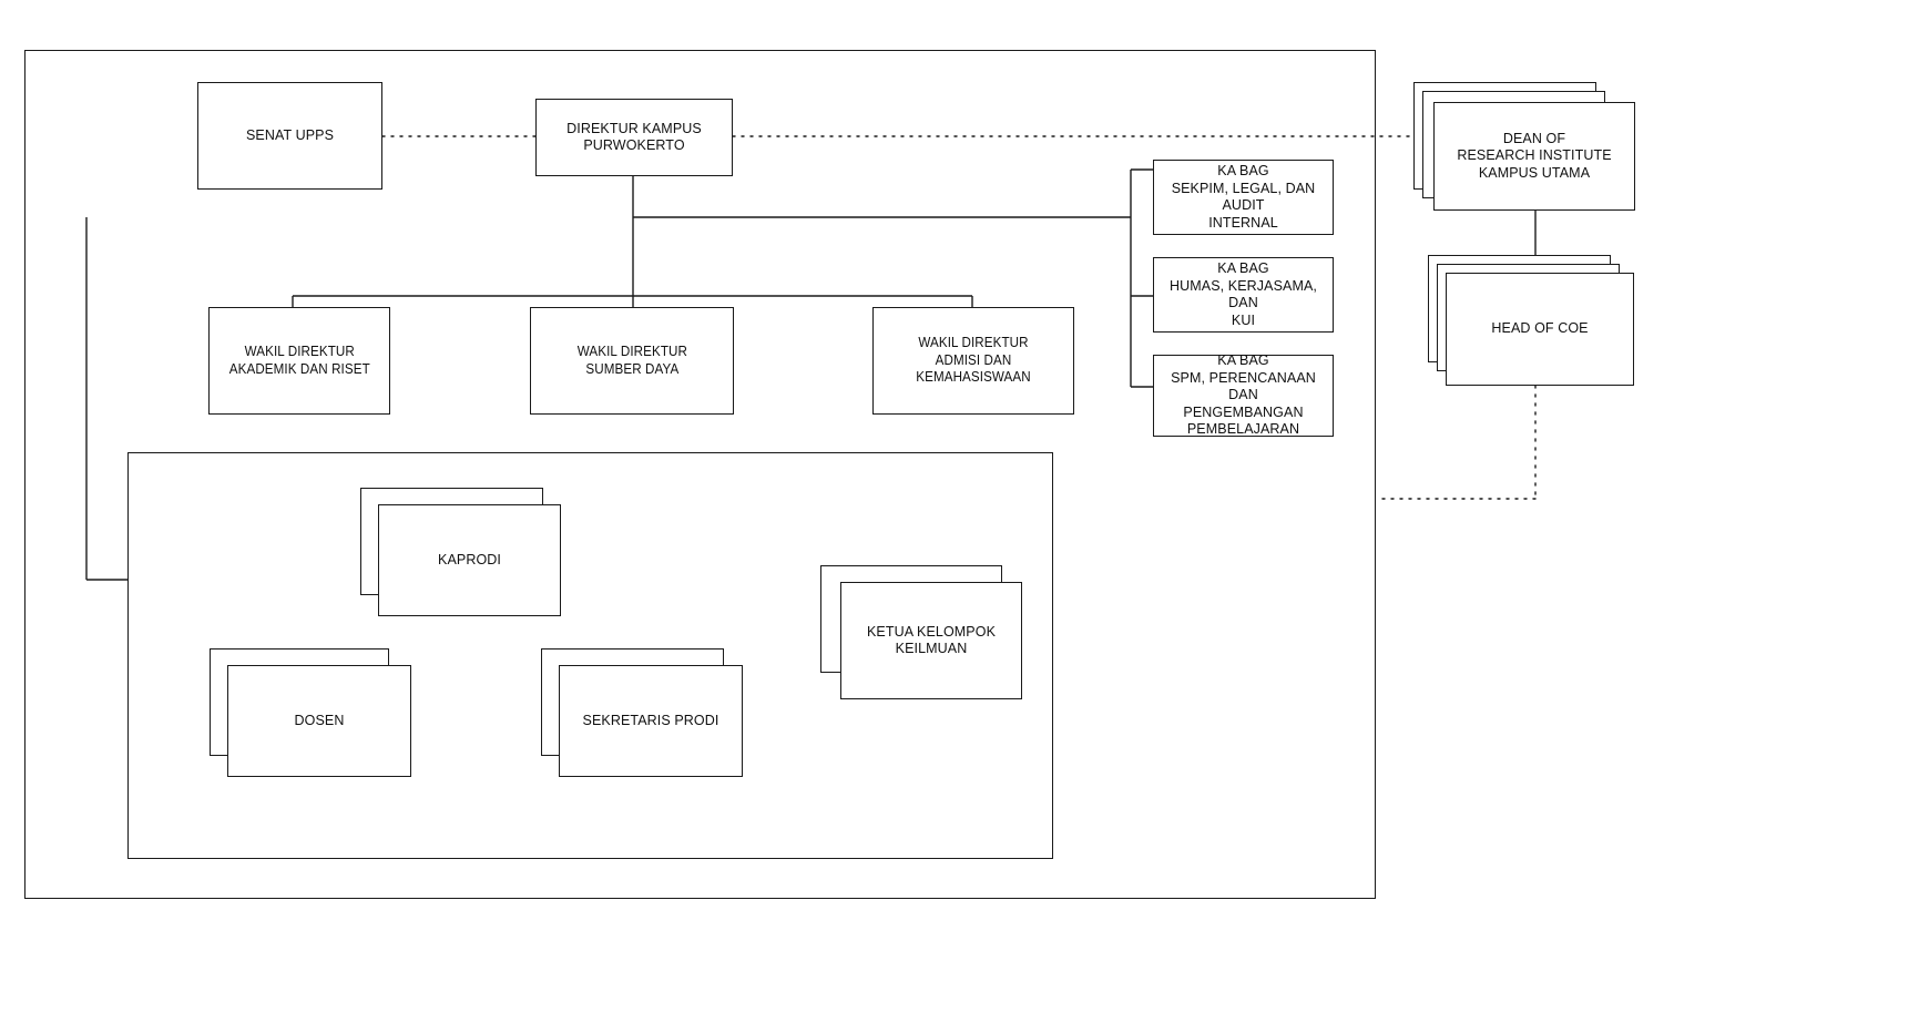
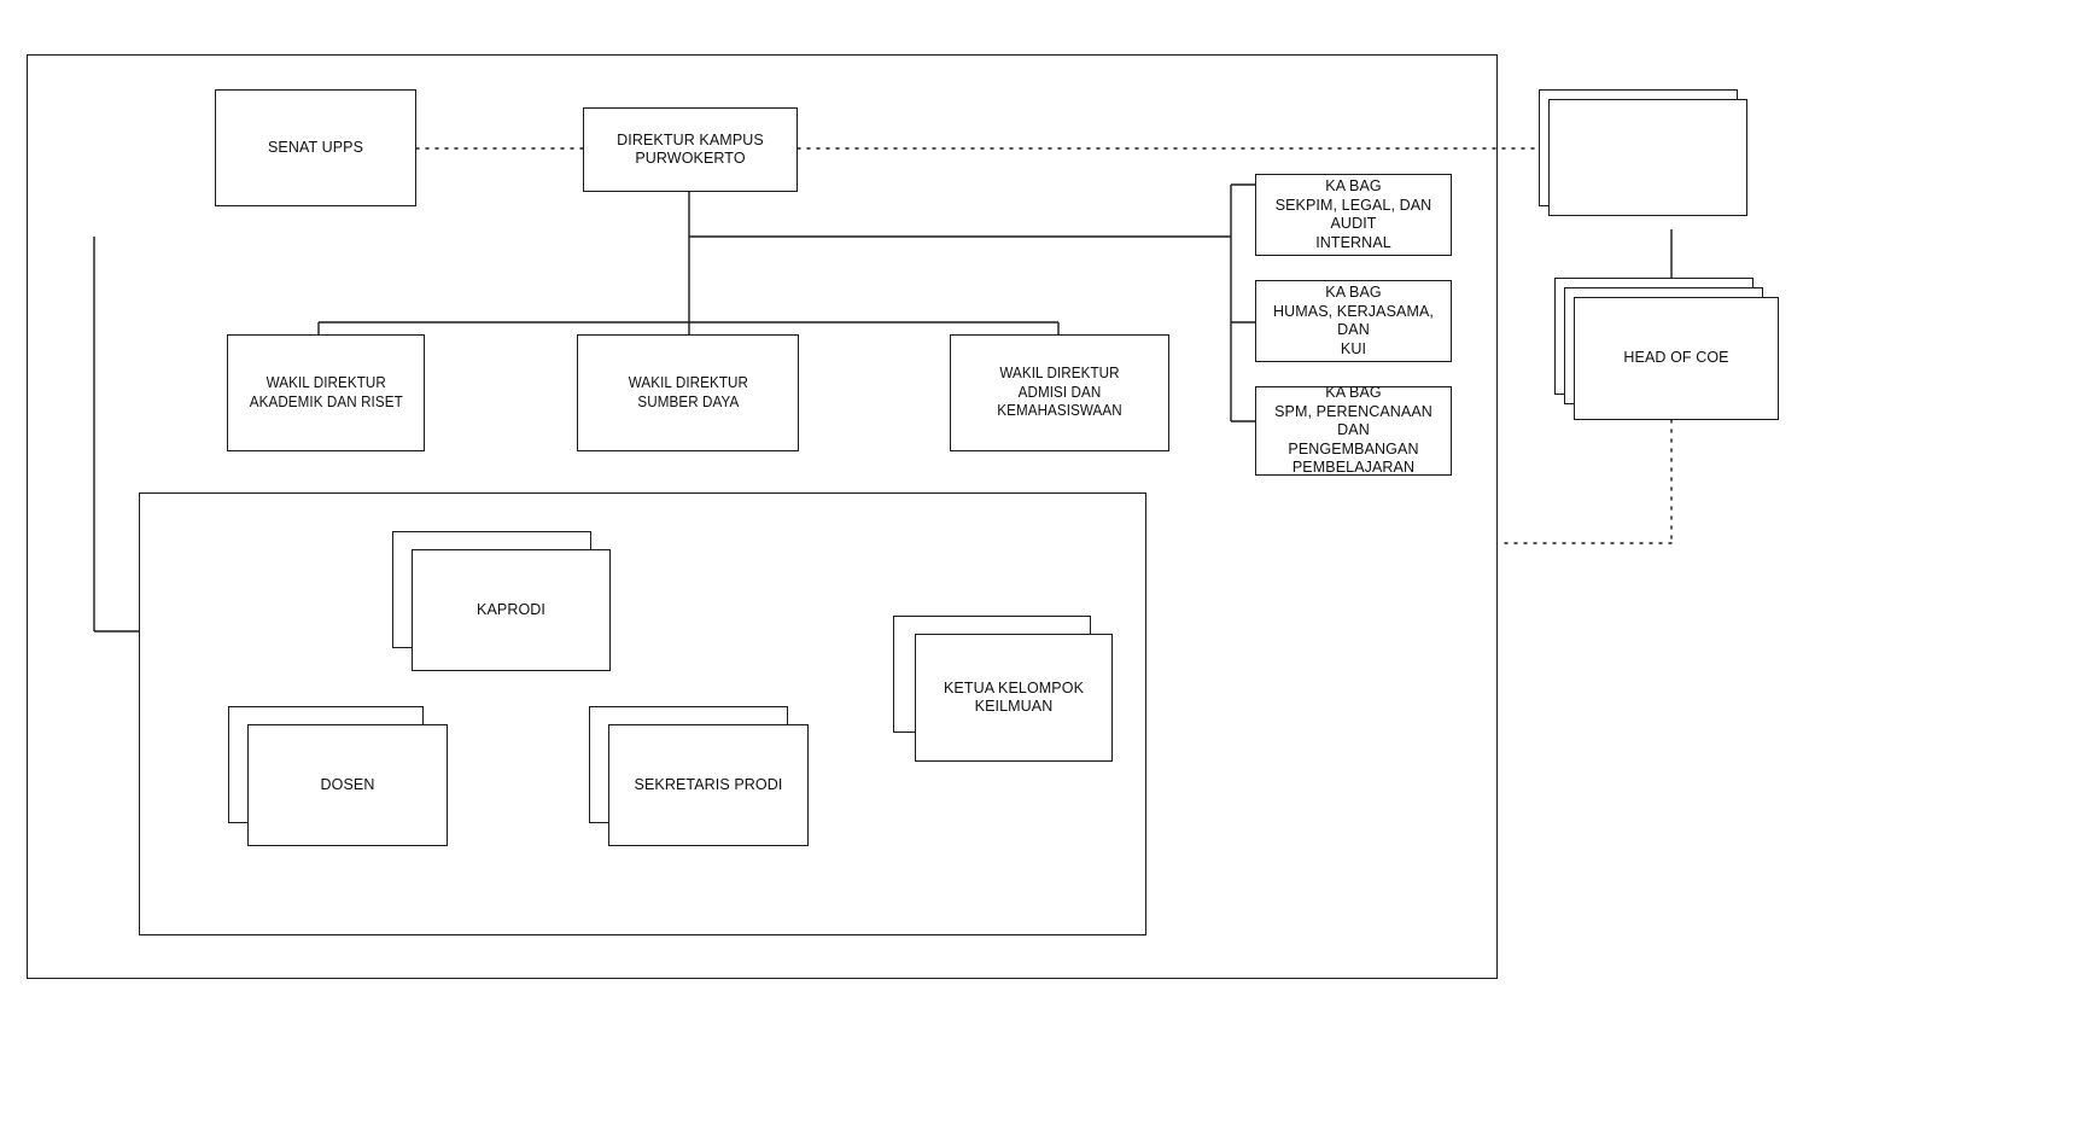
  SENAT UPPS
  DIREKTUR KAMPUS
  PURWOKERTO
  WAKIL DIREKTUR
  AKADEMIK DAN RISET
  WAKIL DIREKTUR
  SUMBER DAYA
  WAKIL DIREKTUR
  ADMISI DAN KEMAHASISWAAN
  KA BAG
  SEKPIM, LEGAL, DAN AUDIT
  INTERNAL
  KA BAG
  HUMAS, KERJASAMA, DAN
  KUI
  KA BAG
  SPM, PERENCANAAN DAN
  PENGEMBANGAN
  PEMBELAJARAN
  KAPRODI
  DOSEN
  SEKRETARIS PRODI
  KETUA KELOMPOK
  KEILMUAN
- DEAN OF
- RESEARCH INSTITUTE
- KAMPUS UTAMA
  HEAD OF COE
